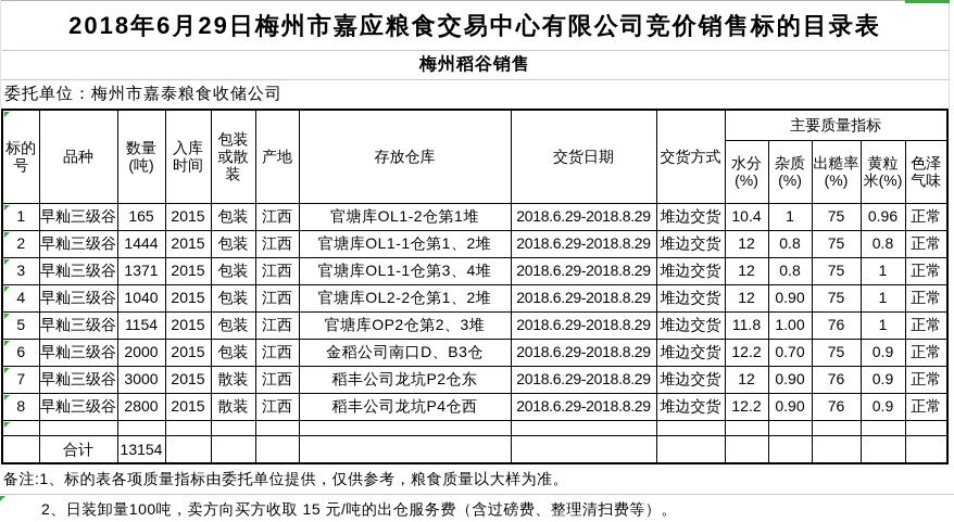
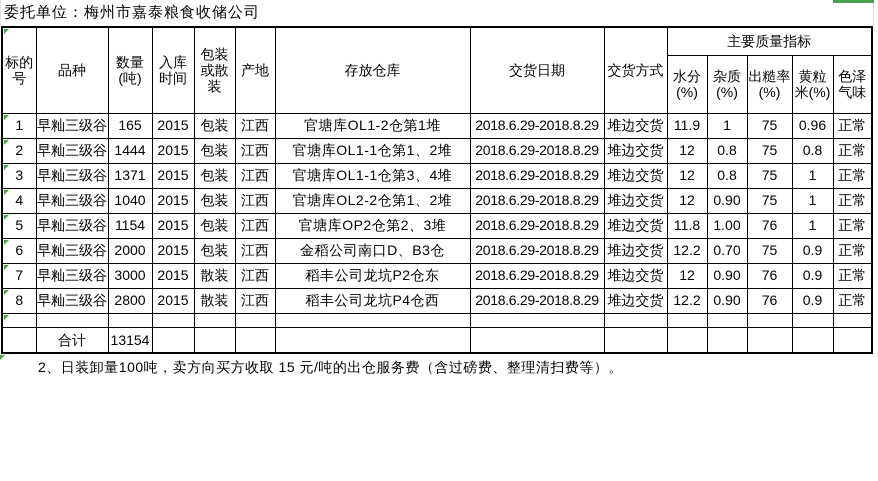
- 2018年6月29日梅州市嘉应粮食交易中心有限公司竞价销售标的目录表
- 梅州稻谷销售
  委托单位：梅州市嘉泰粮食收储公司
  标的号	品种	数量(吨)	入库时间	包装或散装	产地	存放仓库	交货日期	交货方式	主要质量指标
  水分(%)	杂质(%)	出糙率(%)	黄粒米(%)	色泽气味
- 1	早籼三级谷	165	2015	包装	江西	官塘库OL1-2仓第1堆	2018.6.29-2018.8.29	堆边交货	10.4	1	75	0.96	正常
+ 1	早籼三级谷	165	2015	包装	江西	官塘库OL1-2仓第1堆	2018.6.29-2018.8.29	堆边交货	11.9	1	75	0.96	正常
  2	早籼三级谷	1444	2015	包装	江西	官塘库OL1-1仓第1、2堆	2018.6.29-2018.8.29	堆边交货	12	0.8	75	0.8	正常
  3	早籼三级谷	1371	2015	包装	江西	官塘库OL1-1仓第3、4堆	2018.6.29-2018.8.29	堆边交货	12	0.8	75	1	正常
  4	早籼三级谷	1040	2015	包装	江西	官塘库OL2-2仓第1、2堆	2018.6.29-2018.8.29	堆边交货	12	0.90	75	1	正常
  5	早籼三级谷	1154	2015	包装	江西	官塘库OP2仓第2、3堆	2018.6.29-2018.8.29	堆边交货	11.8	1.00	76	1	正常
  6	早籼三级谷	2000	2015	包装	江西	金稻公司南口D、B3仓	2018.6.29-2018.8.29	堆边交货	12.2	0.70	75	0.9	正常
  7	早籼三级谷	3000	2015	散装	江西	稻丰公司龙坑P2仓东	2018.6.29-2018.8.29	堆边交货	12	0.90	76	0.9	正常
  8	早籼三级谷	2800	2015	散装	江西	稻丰公司龙坑P4仓西	2018.6.29-2018.8.29	堆边交货	12.2	0.90	76	0.9	正常
  	合计	13154
- 备注:1、标的表各项质量指标由委托单位提供，仅供参考，粮食质量以大样为准。
  2、日装卸量100吨，卖方向买方收取 15 元/吨的出仓服务费（含过磅费、整理清扫费等）。
